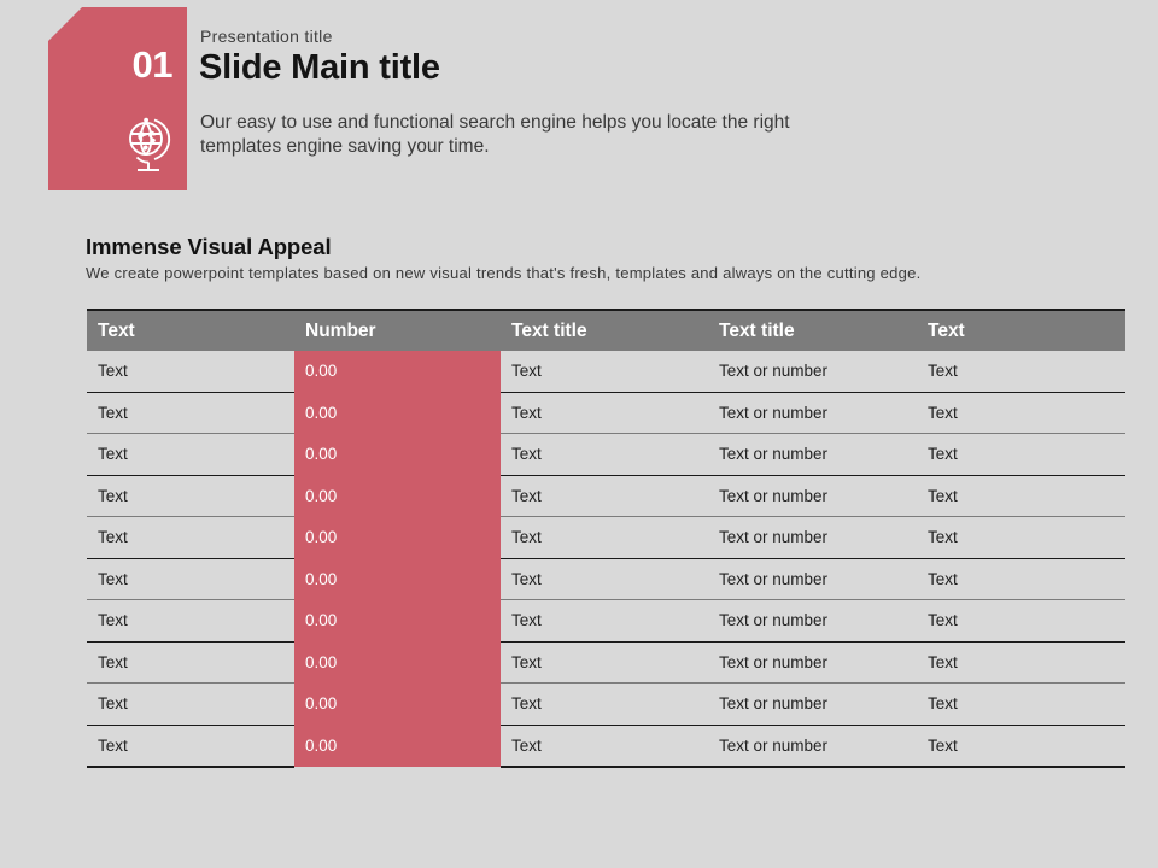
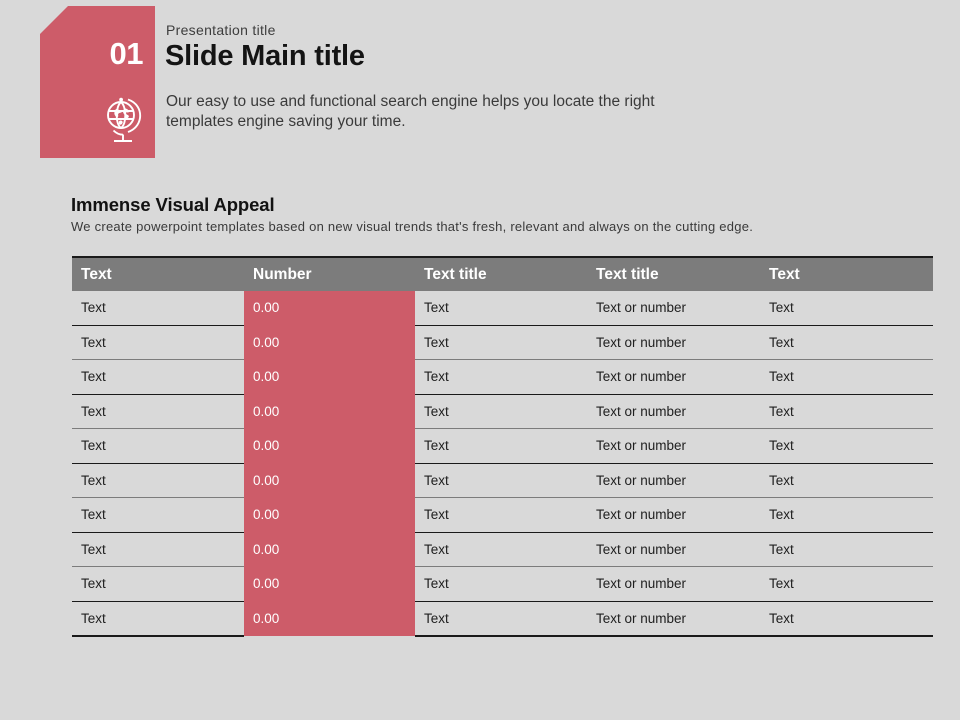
  01
  Presentation title
  Slide Main title
  Our easy to use and functional search engine helps you locate the right templates engine saving your time.
  Immense Visual Appeal
- We create powerpoint templates based on new visual trends that's fresh, templates and always on the cutting edge.
+ We create powerpoint templates based on new visual trends that's fresh, relevant and always on the cutting edge.
  Text	Number	Text title	Text title	Text
  Text	0.00	Text	Text or number	Text
  Text	0.00	Text	Text or number	Text
  Text	0.00	Text	Text or number	Text
  Text	0.00	Text	Text or number	Text
  Text	0.00	Text	Text or number	Text
  Text	0.00	Text	Text or number	Text
  Text	0.00	Text	Text or number	Text
  Text	0.00	Text	Text or number	Text
  Text	0.00	Text	Text or number	Text
  Text	0.00	Text	Text or number	Text
